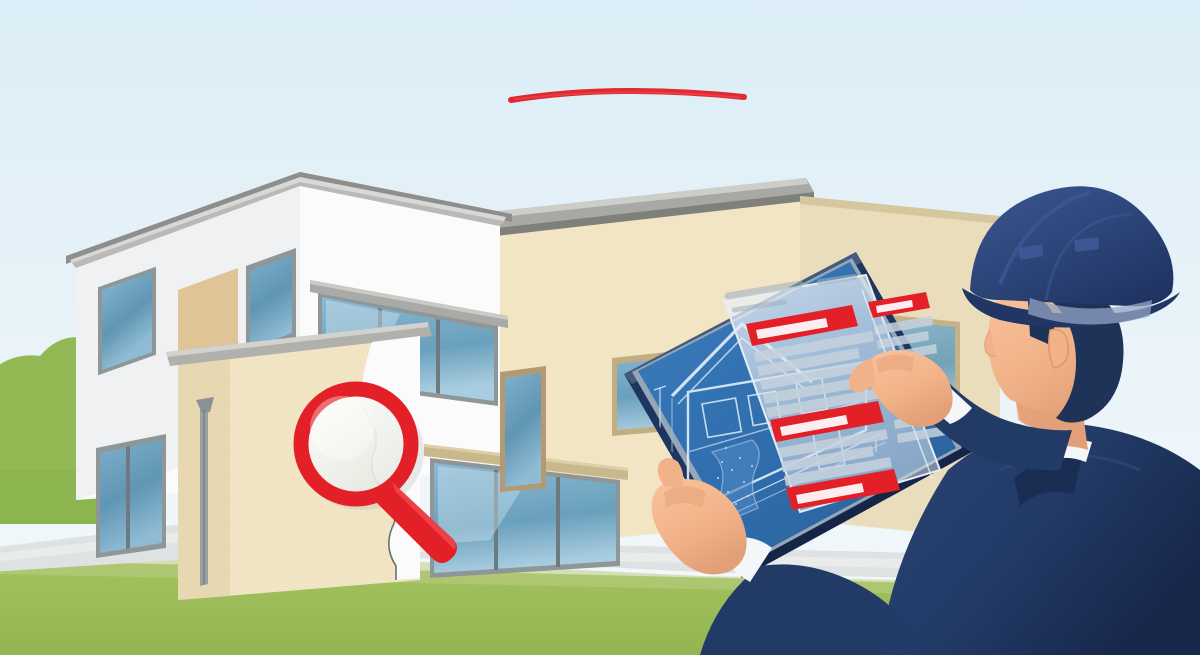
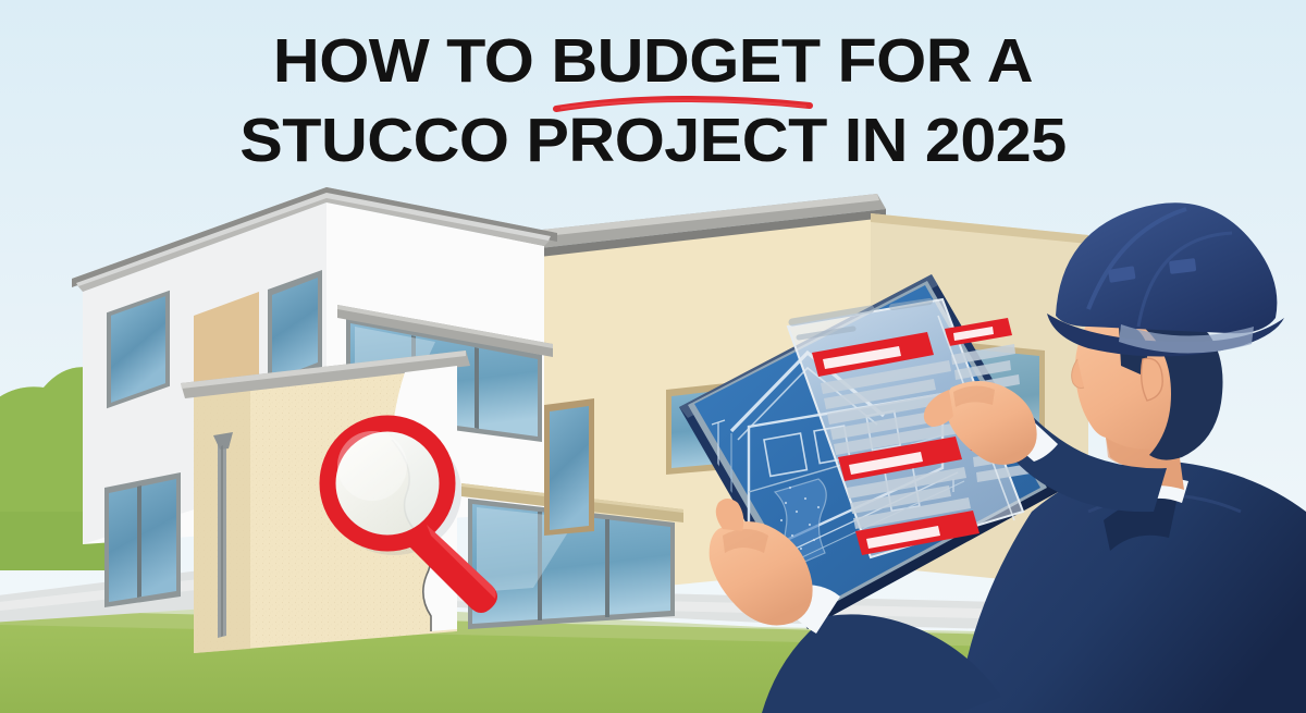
+ HOW TO BUDGET FOR A
+ STUCCO PROJECT IN 2025
